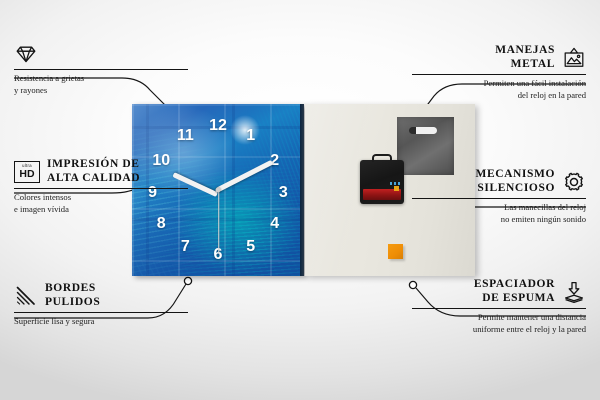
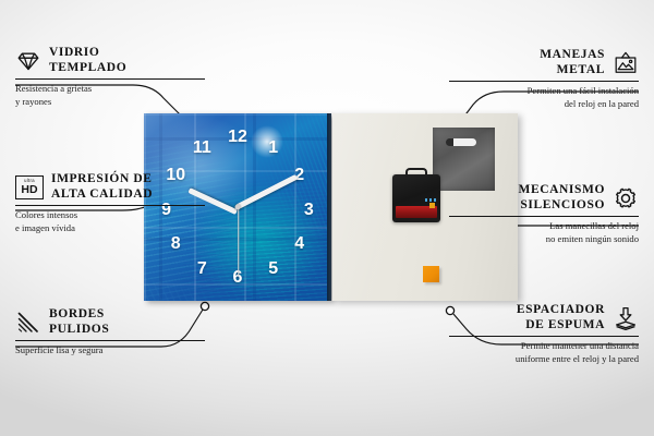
  12
  1
  2
  3
  4
  5
  6
  7
  8
  9
  10
  11
+ VIDRIO
+ TEMPLADO
  Resistencia a grietas
  y rayones
  HD
  IMPRESIÓN DE
  ALTA CALIDAD
  Colores intensos
  e imagen vívida
  BORDES
  PULIDOS
  Superficie lisa y segura
  MANEJAS
  METAL
  Permiten una fácil instalación
  del reloj en la pared
  MECANISMO
  SILENCIOSO
  Las manecillas del reloj
  no emiten ningún sonido
  ESPACIADOR
  DE ESPUMA
  Permite mantener una distancia
  uniforme entre el reloj y la pared
